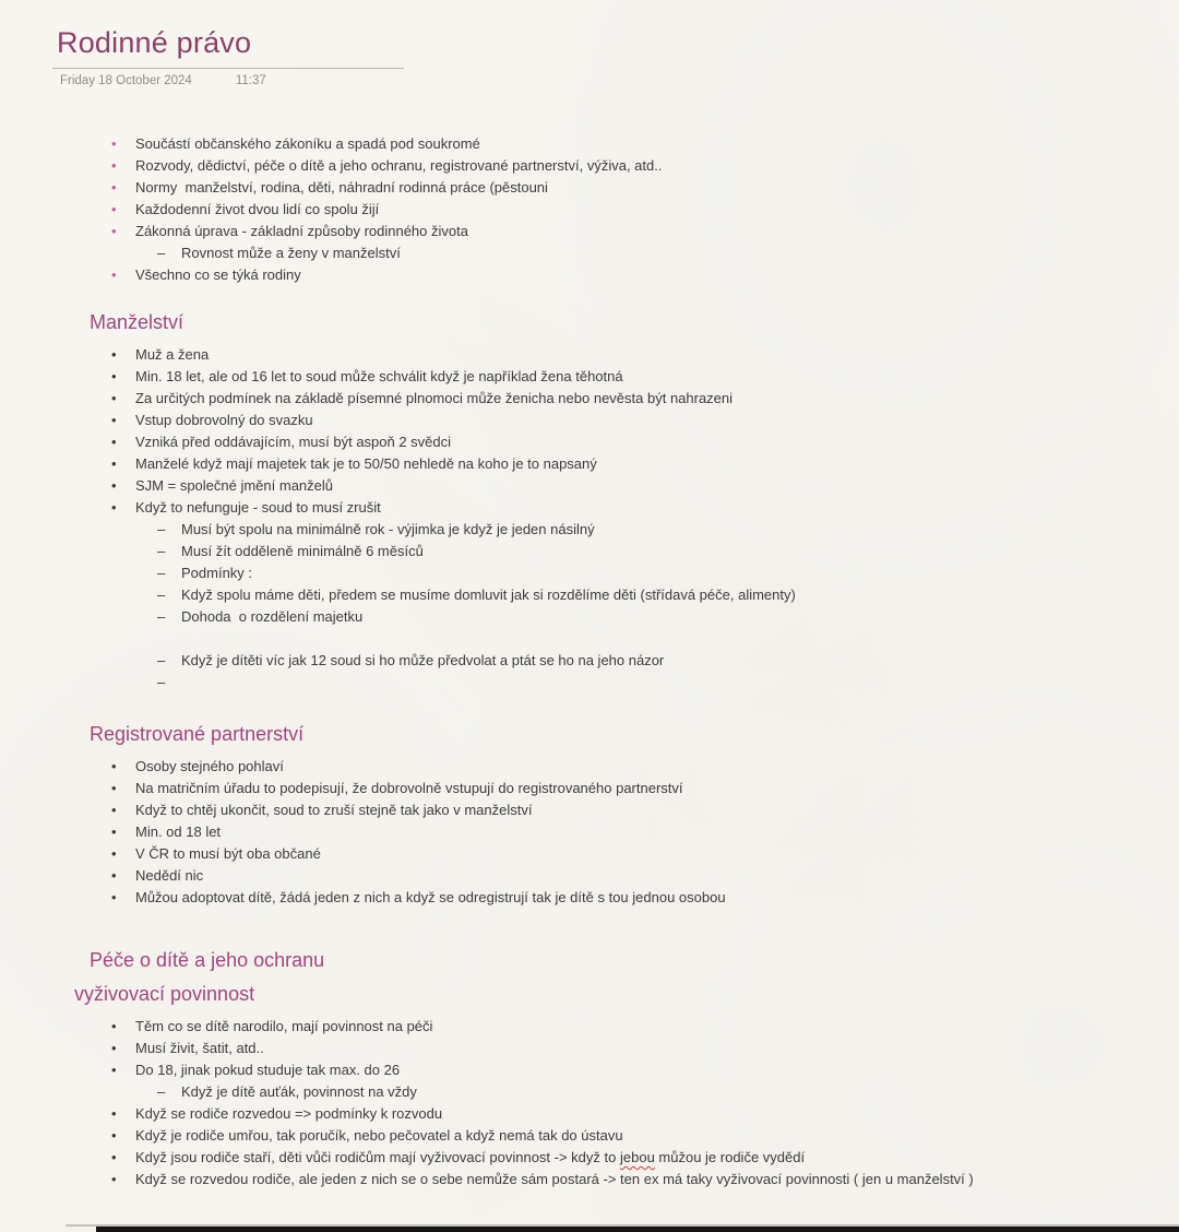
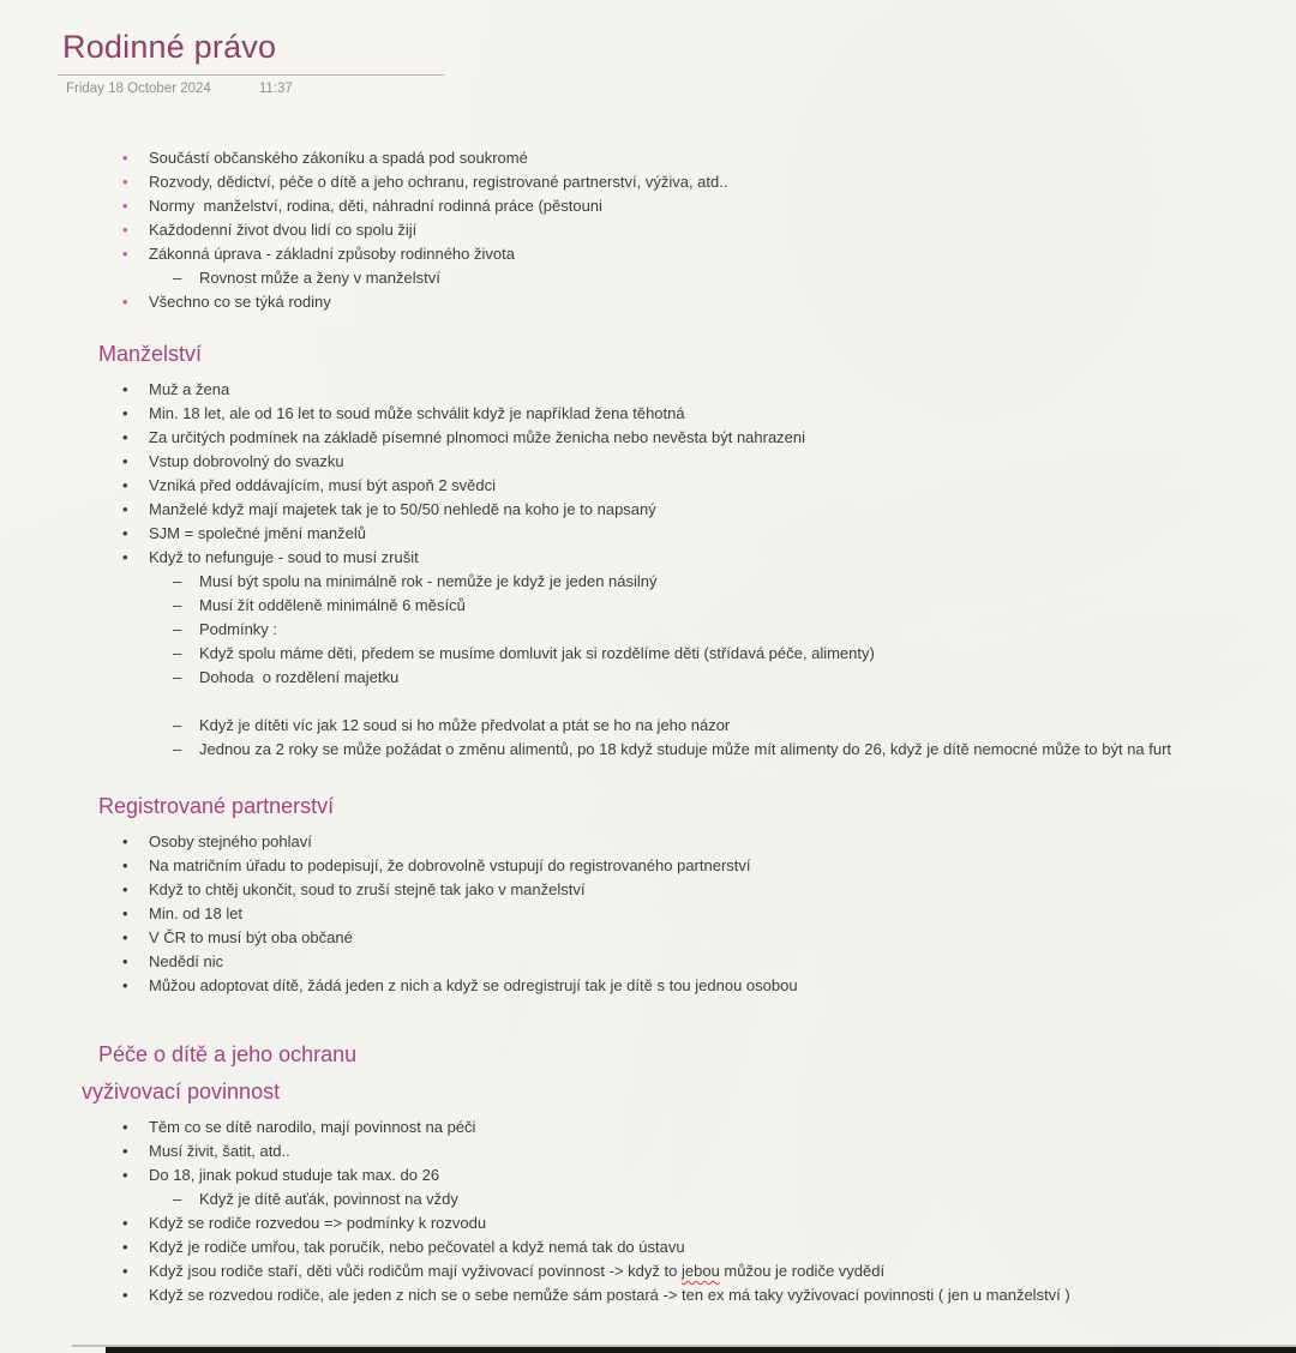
  Rodinné právo
  Friday 18 October 2024 11:37
  •
  Součástí občanského zákoníku a spadá pod soukromé
  •
  Rozvody, dědictví, péče o dítě a jeho ochranu, registrované partnerství, výživa, atd..
  •
  Normy manželství, rodina, děti, náhradní rodinná práce (pěstouni
  •
  Každodenní život dvou lidí co spolu žijí
  •
  Zákonná úprava - základní způsoby rodinného života
  –
  Rovnost může a ženy v manželství
  •
  Všechno co se týká rodiny
  Manželství
  •
  Muž a žena
  •
  Min. 18 let, ale od 16 let to soud může schválit když je například žena těhotná
  •
  Za určitých podmínek na základě písemné plnomoci může ženicha nebo nevěsta být nahrazeni
  •
  Vstup dobrovolný do svazku
  •
  Vzniká před oddávajícím, musí být aspoň 2 svědci
  •
  Manželé když mají majetek tak je to 50/50 nehledě na koho je to napsaný
  •
  SJM = společné jmění manželů
  •
  Když to nefunguje - soud to musí zrušit
  –
- Musí být spolu na minimálně rok - výjimka je když je jeden násilný
+ Musí být spolu na minimálně rok - nemůže je když je jeden násilný
  –
  Musí žít odděleně minimálně 6 měsíců
  –
  Podmínky :
  –
  Když spolu máme děti, předem se musíme domluvit jak si rozdělíme děti (střídavá péče, alimenty)
  –
  Dohoda o rozdělení majetku
  –
  Když je dítěti víc jak 12 soud si ho může předvolat a ptát se ho na jeho názor
  –
+ Jednou za 2 roky se může požádat o změnu alimentů, po 18 když studuje může mít alimenty do 26, když je dítě nemocné může to být na furt
  Registrované partnerství
  •
  Osoby stejného pohlaví
  •
  Na matričním úřadu to podepisují, že dobrovolně vstupují do registrovaného partnerství
  •
  Když to chtěj ukončit, soud to zruší stejně tak jako v manželství
  •
  Min. od 18 let
  •
  V ČR to musí být oba občané
  •
  Nedědí nic
  •
  Můžou adoptovat dítě, žádá jeden z nich a když se odregistrují tak je dítě s tou jednou osobou
  Péče o dítě a jeho ochranu
  vyživovací povinnost
  •
  Těm co se dítě narodilo, mají povinnost na péči
  •
  Musí živit, šatit, atd..
  •
  Do 18, jinak pokud studuje tak max. do 26
  –
  Když je dítě auťák, povinnost na vždy
  •
  Když se rodiče rozvedou => podmínky k rozvodu
  •
  Když je rodiče umřou, tak poručík, nebo pečovatel a když nemá tak do ústavu
  •
  Když jsou rodiče staří, děti vůči rodičům mají vyživovací povinnost -> když to jebou můžou je rodiče vydědí
  •
  Když se rozvedou rodiče, ale jeden z nich se o sebe nemůže sám postará -> ten ex má taky vyživovací povinnosti ( jen u manželství )
